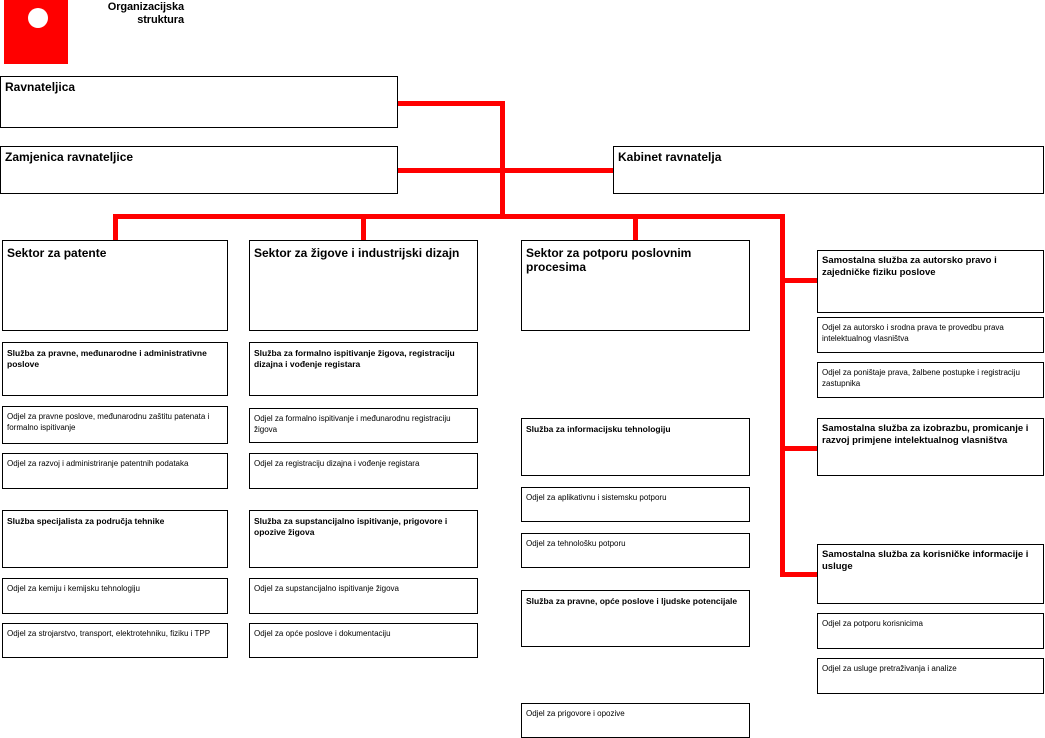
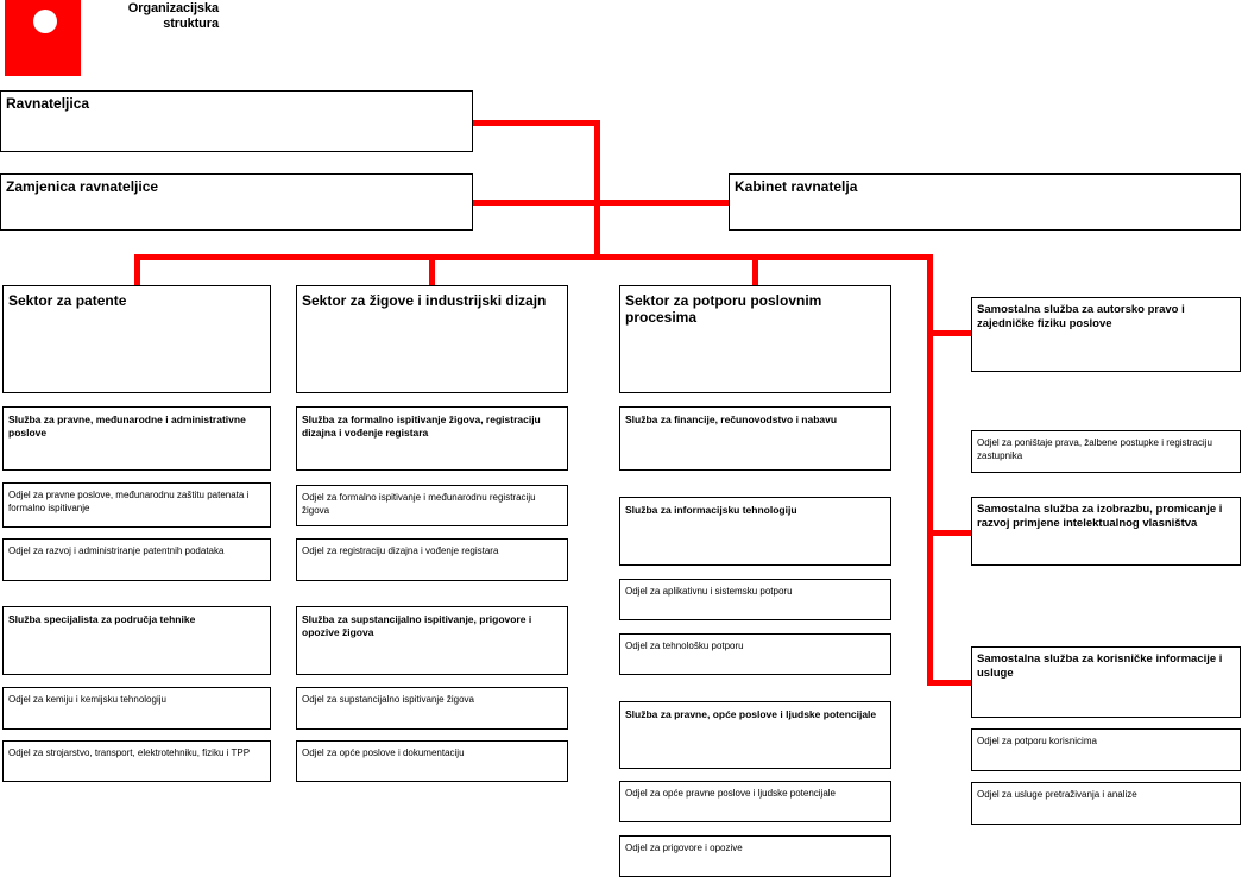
  Organizacijska struktura
  Ravnateljica
  Zamjenica ravnateljice
  Kabinet ravnatelja
  Sektor za patente
  Služba za pravne, međunarodne i administrativne poslove
  Odjel za pravne poslove, međunarodnu zaštitu patenata i formalno ispitivanje
  Odjel za razvoj i administriranje patentnih podataka
  Služba specijalista za područja tehnike
  Odjel za kemiju i kemijsku tehnologiju
  Odjel za strojarstvo, transport, elektrotehniku, fiziku i TPP
  Sektor za žigove i industrijski dizajn
  Služba za formalno ispitivanje žigova, registraciju dizajna i vođenje registara
  Odjel za formalno ispitivanje i međunarodnu registraciju žigova
  Odjel za registraciju dizajna i vođenje registara
  Služba za supstancijalno ispitivanje, prigovore i opozive žigova
  Odjel za supstancijalno ispitivanje žigova
  Odjel za opće poslove i dokumentaciju
  Sektor za potporu poslovnim procesima
+ Služba za financije, rečunovodstvo i nabavu
  Služba za informacijsku tehnologiju
  Odjel za aplikativnu i sistemsku potporu
  Odjel za tehnološku potporu
  Služba za pravne, opće poslove i ljudske potencijale
+ Odjel za opće pravne poslove i ljudske potencijale
  Odjel za prigovore i opozive
  Samostalna služba za autorsko pravo i zajedničke fiziku poslove
- Odjel za autorsko i srodna prava te provedbu prava intelektualnog vlasništva
  Odjel za poništaje prava, žalbene postupke i registraciju zastupnika
  Samostalna služba za izobrazbu, promicanje i razvoj primjene intelektualnog vlasništva
  Samostalna služba za korisničke informacije i usluge
  Odjel za potporu korisnicima
  Odjel za usluge pretraživanja i analize
